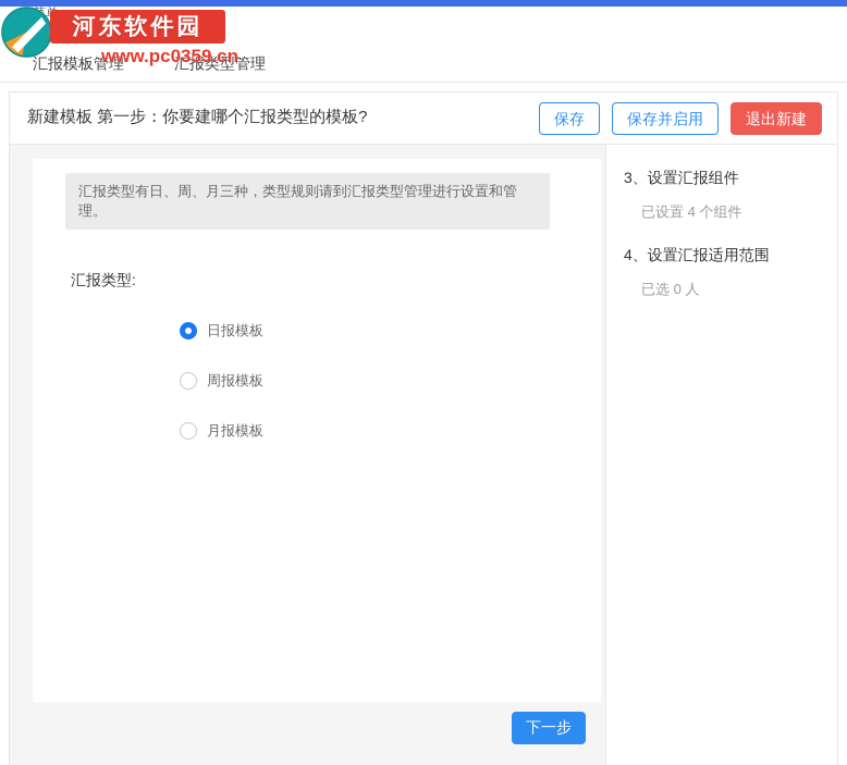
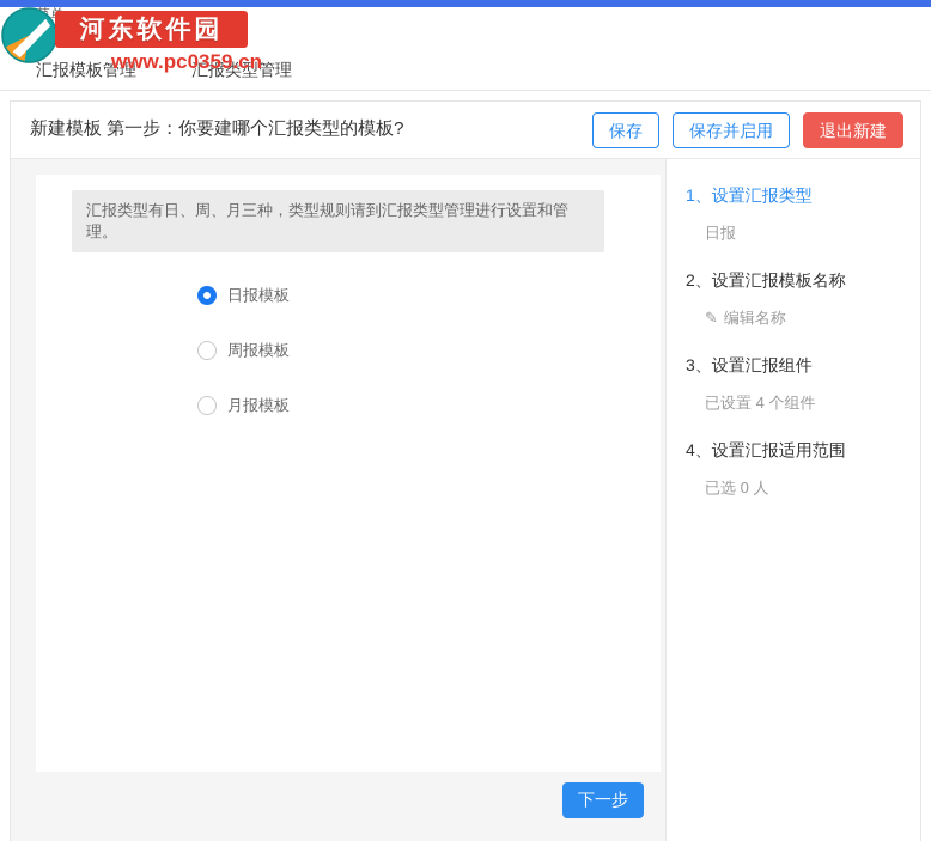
  河东软件园
  www.pc0359.cn
  汇报模板管理
  汇报类型管理
  新建模板 第一步：你要建哪个汇报类型的模板?
  保存
  保存并启用
  退出新建
  汇报类型有日、周、月三种，类型规则请到汇报类型管理进行设置和管理。
- 汇报类型:
  日报模板
  周报模板
  月报模板
  下一步
+ 1、设置汇报类型
+ 日报
+ 2、设置汇报模板名称
+ ✎
+ 编辑名称
  3、设置汇报组件
  已设置 4 个组件
  4、设置汇报适用范围
  已选 0 人
